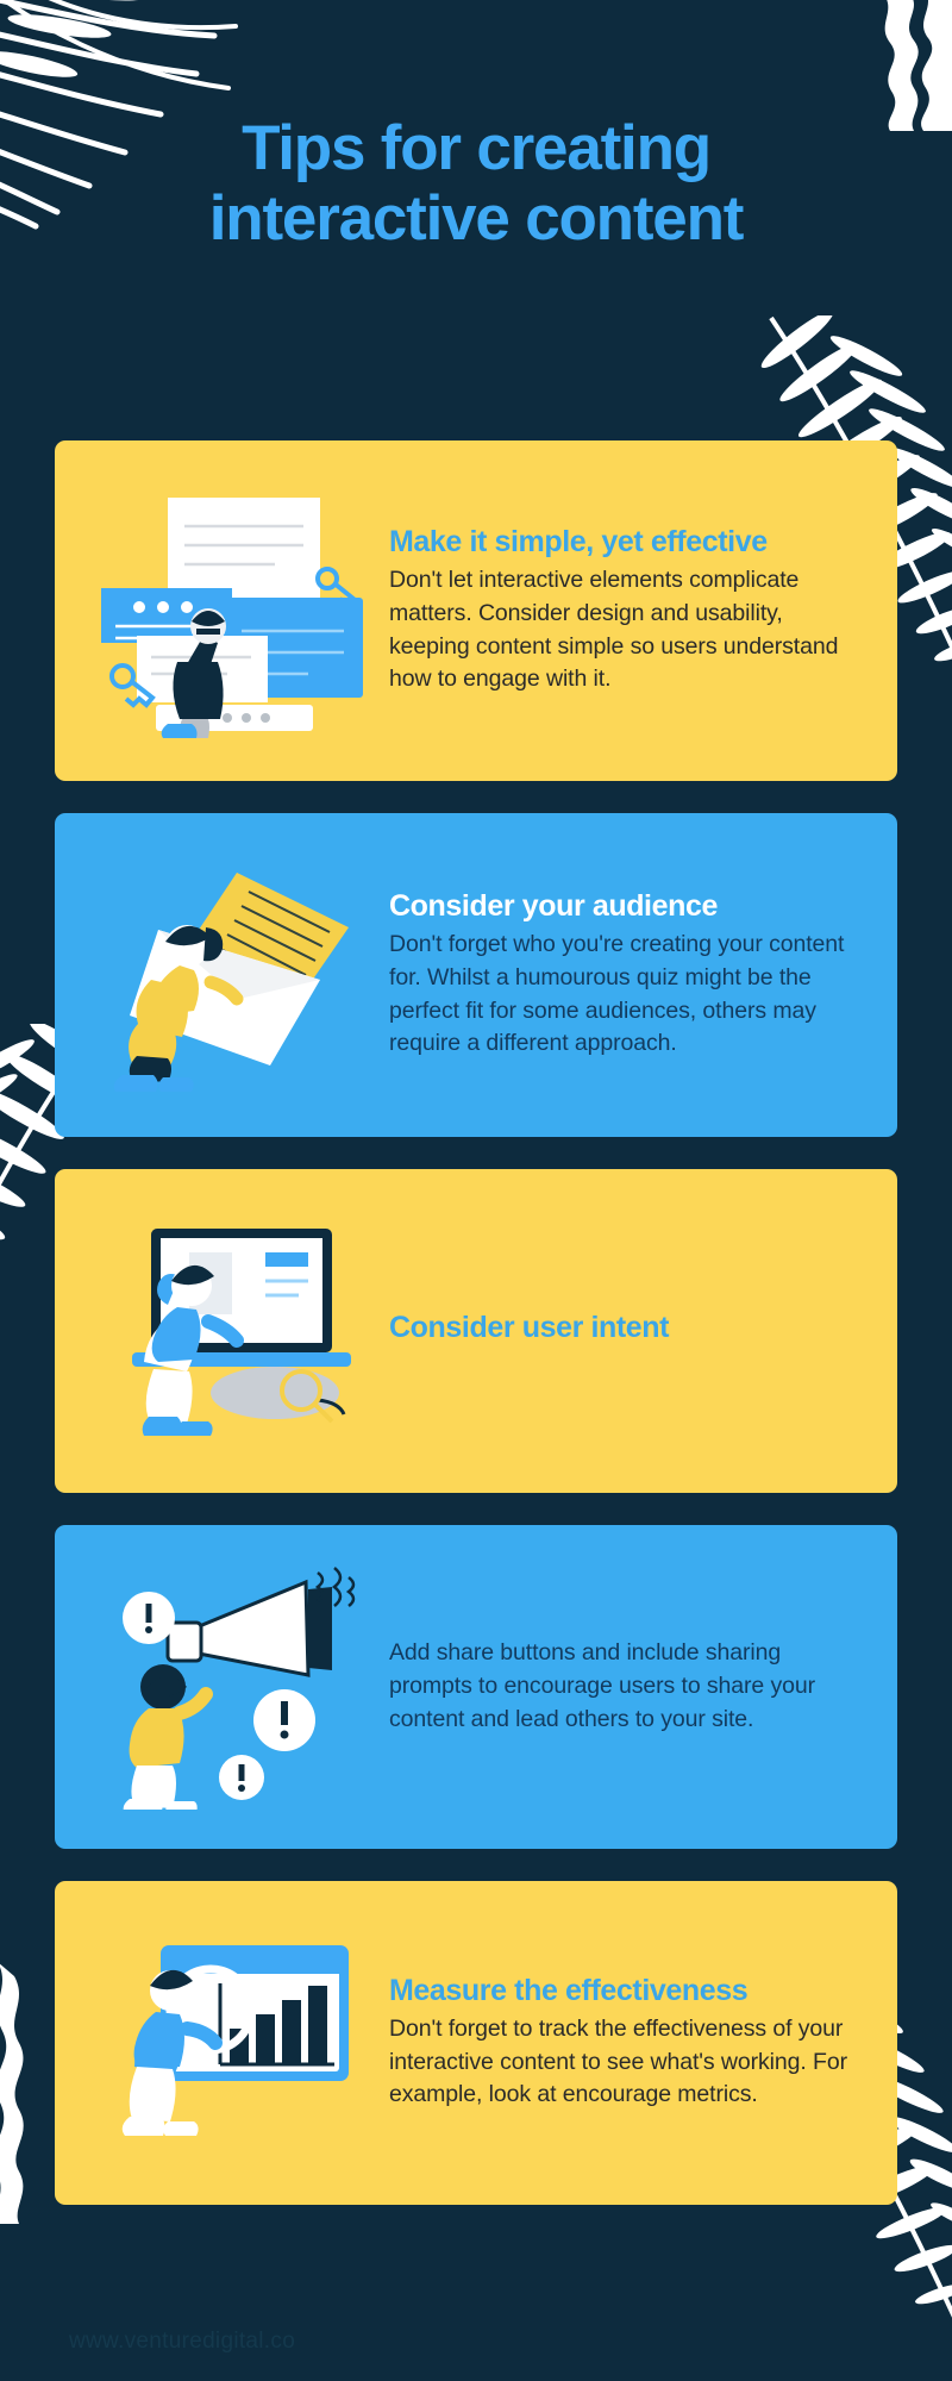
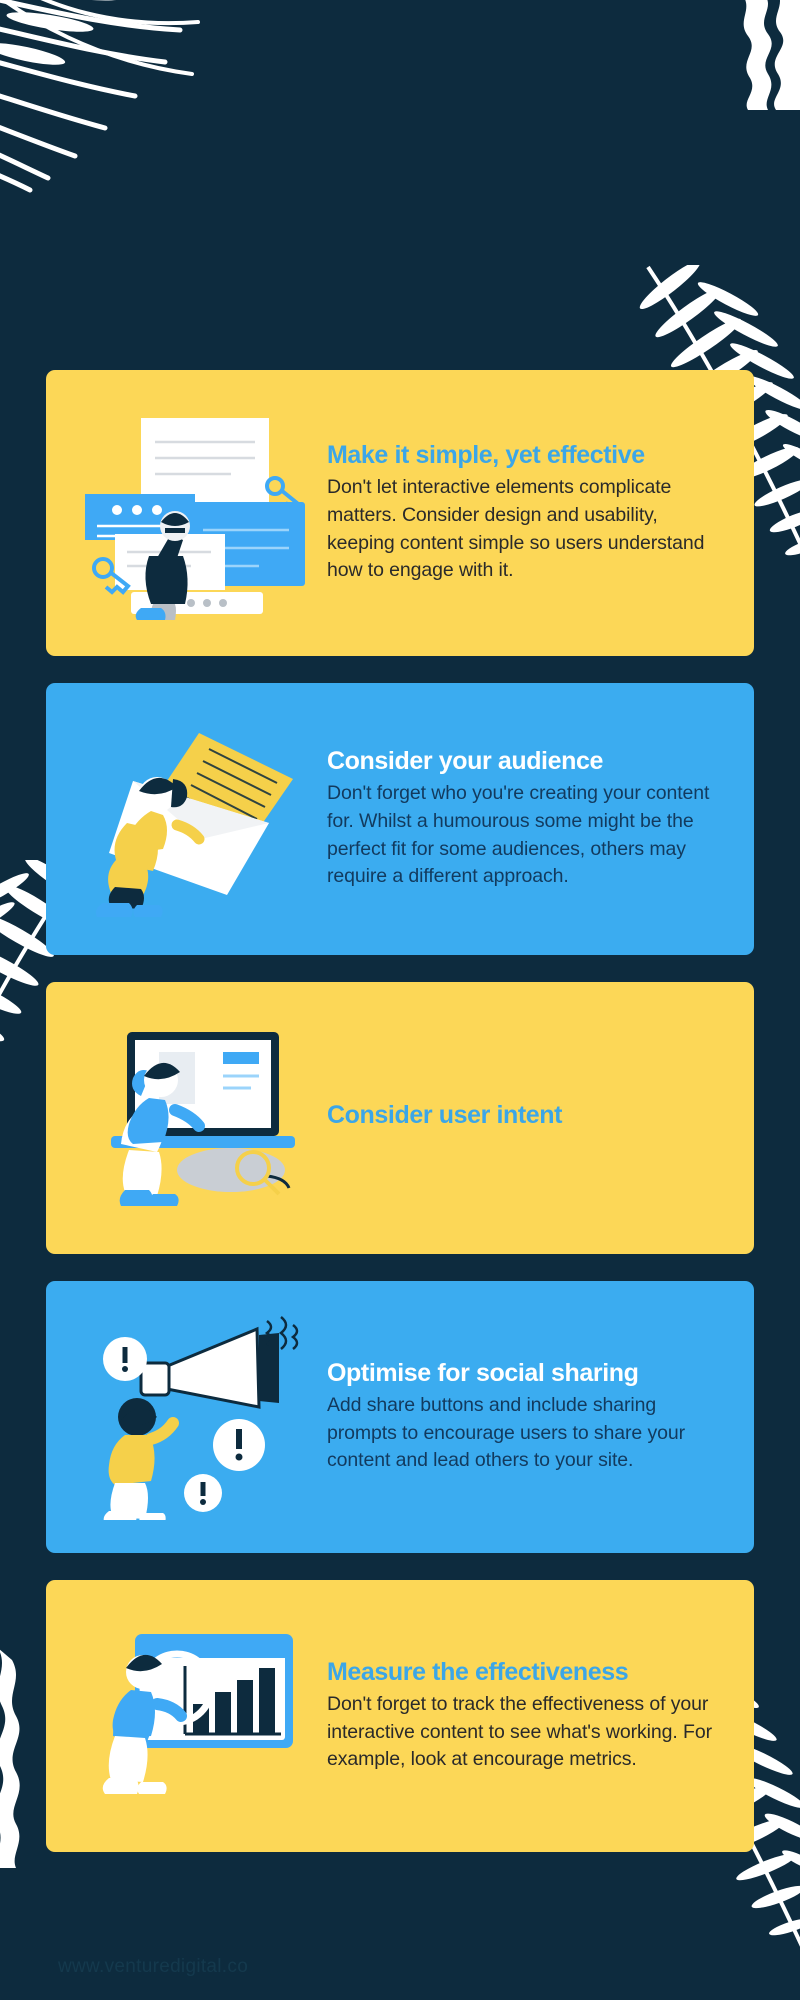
- Tips for creating
- interactive content
  Make it simple, yet effective
  Don't let interactive elements complicate matters. Consider design and usability, keeping content simple so users understand how to engage with it.
  Consider your audience
- Don't forget who you're creating your content for. Whilst a humourous quiz might be the perfect fit for some audiences, others may require a different approach.
+ Don't forget who you're creating your content for. Whilst a humourous some might be the perfect fit for some audiences, others may require a different approach.
  Consider user intent
+ Optimise for social sharing
  Add share buttons and include sharing prompts to encourage users to share your content and lead others to your site.
  Measure the effectiveness
  Don't forget to track the effectiveness of your interactive content to see what's working. For example, look at encourage metrics.
